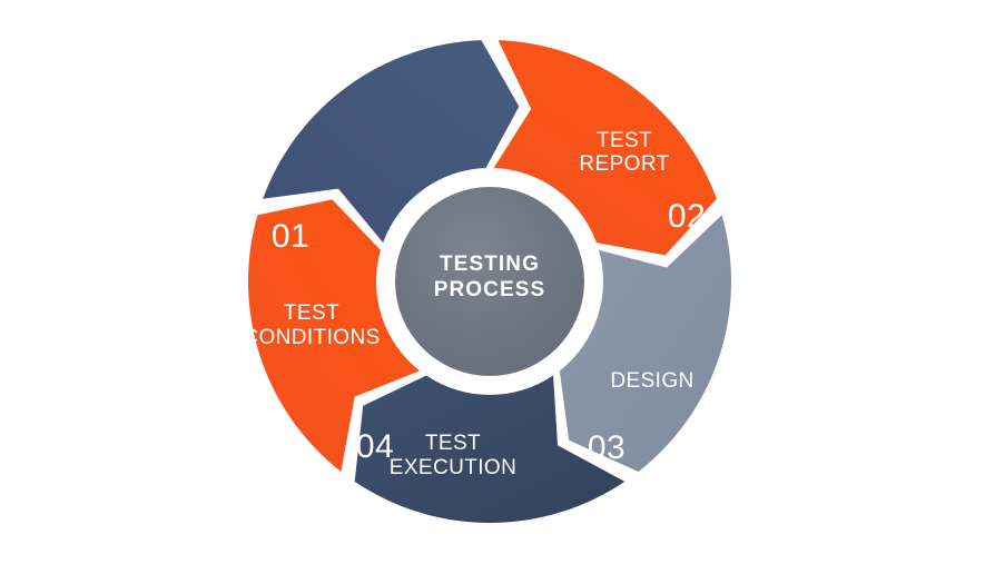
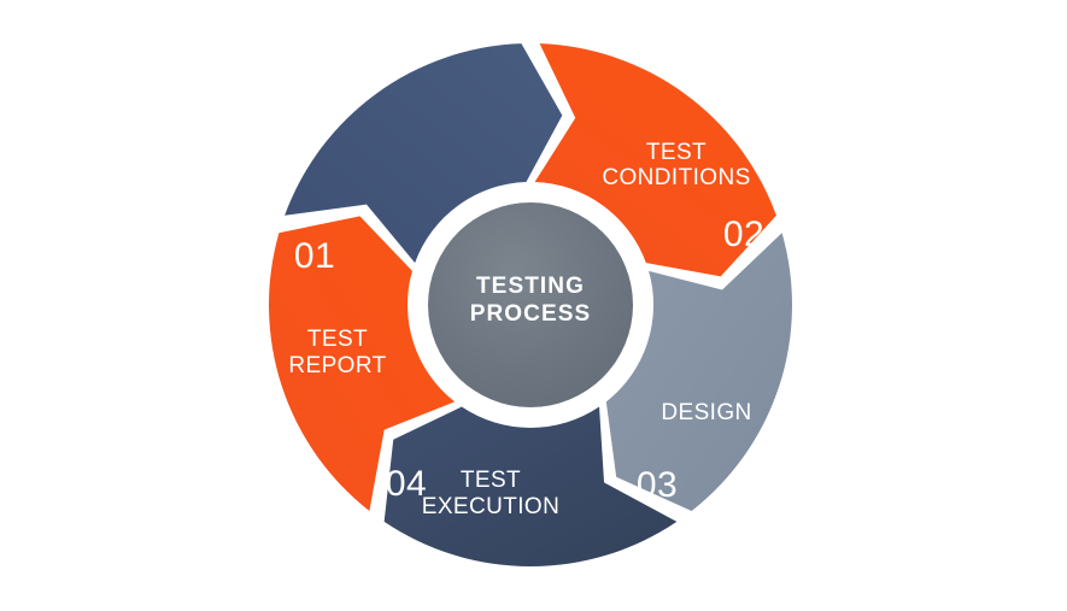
  TEST
- REPORT
+ CONDITIONS
  02
  DESIGN
  03
  04
  TEST
  EXECUTION
  01
  TEST
- CONDITIONS
+ REPORT
  TESTING
  PROCESS
